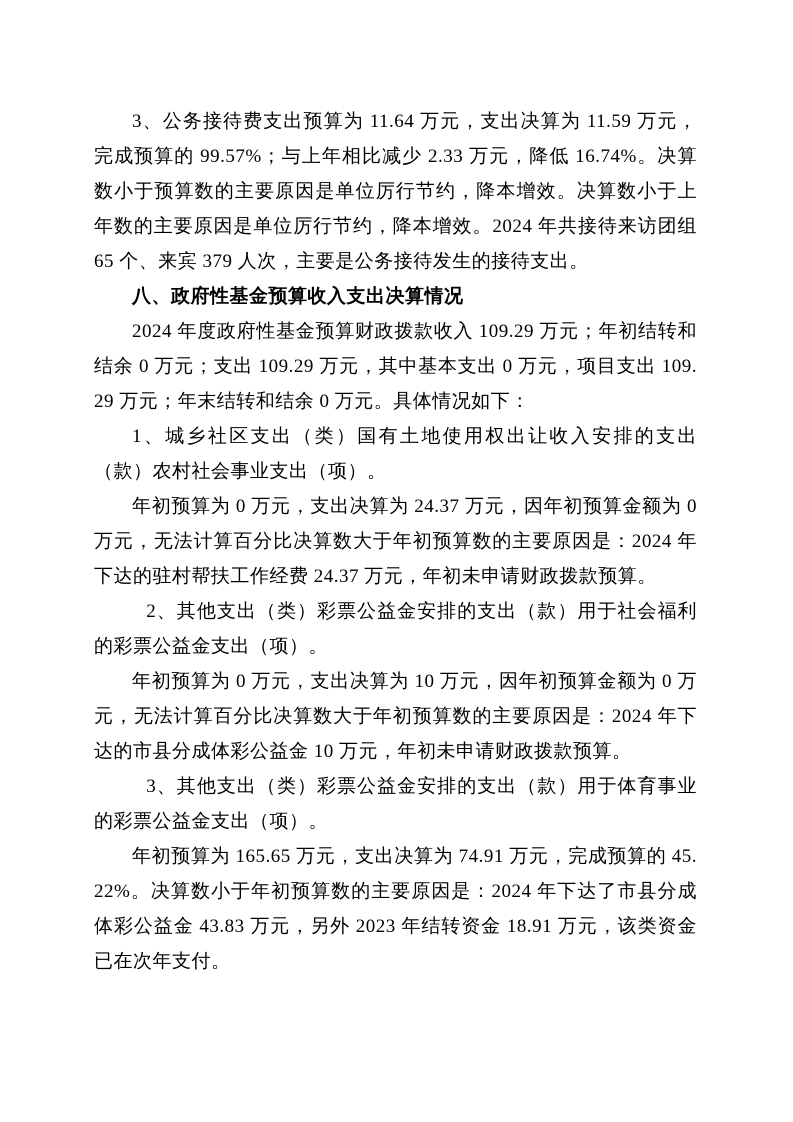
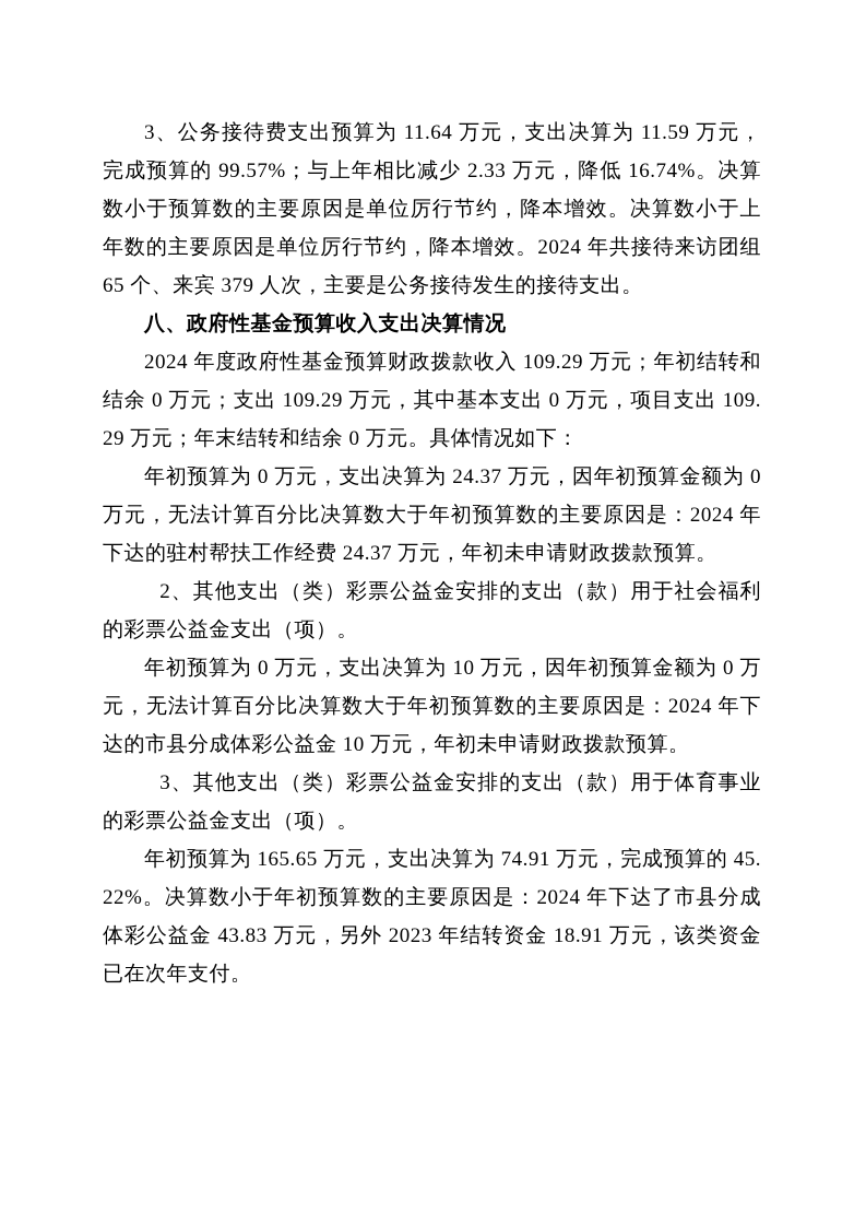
  3、公务接待费支出预算为 11.64 万元，支出决算为 11.59 万元，完成预算的 99.57%；与上年相比减少 2.33 万元，降低 16.74%。决算数小于预算数的主要原因是单位厉行节约，降本增效。决算数小于上年数的主要原因是单位厉行节约，降本增效。2024 年共接待来访团组 65 个、来宾 379 人次，主要是公务接待发生的接待支出。
  八、政府性基金预算收入支出决算情况
  2024 年度政府性基金预算财政拨款收入 109.29 万元；年初结转和结余 0 万元；支出 109.29 万元，其中基本支出 0 万元，项目支出 109.29 万元；年末结转和结余 0 万元。具体情况如下：
- 1、城乡社区支出（类）国有土地使用权出让收入安排的支出（款）农村社会事业支出（项）。
  年初预算为 0 万元，支出决算为 24.37 万元，因年初预算金额为 0 万元，无法计算百分比决算数大于年初预算数的主要原因是：2024 年下达的驻村帮扶工作经费 24.37 万元，年初未申请财政拨款预算。
  2、其他支出（类）彩票公益金安排的支出（款）用于社会福利的彩票公益金支出（项）。
  年初预算为 0 万元，支出决算为 10 万元，因年初预算金额为 0 万元，无法计算百分比决算数大于年初预算数的主要原因是：2024 年下达的市县分成体彩公益金 10 万元，年初未申请财政拨款预算。
  3、其他支出（类）彩票公益金安排的支出（款）用于体育事业的彩票公益金支出（项）。
  年初预算为 165.65 万元，支出决算为 74.91 万元，完成预算的 45.22%。决算数小于年初预算数的主要原因是：2024 年下达了市县分成体彩公益金 43.83 万元，另外 2023 年结转资金 18.91 万元，该类资金已在次年支付。
